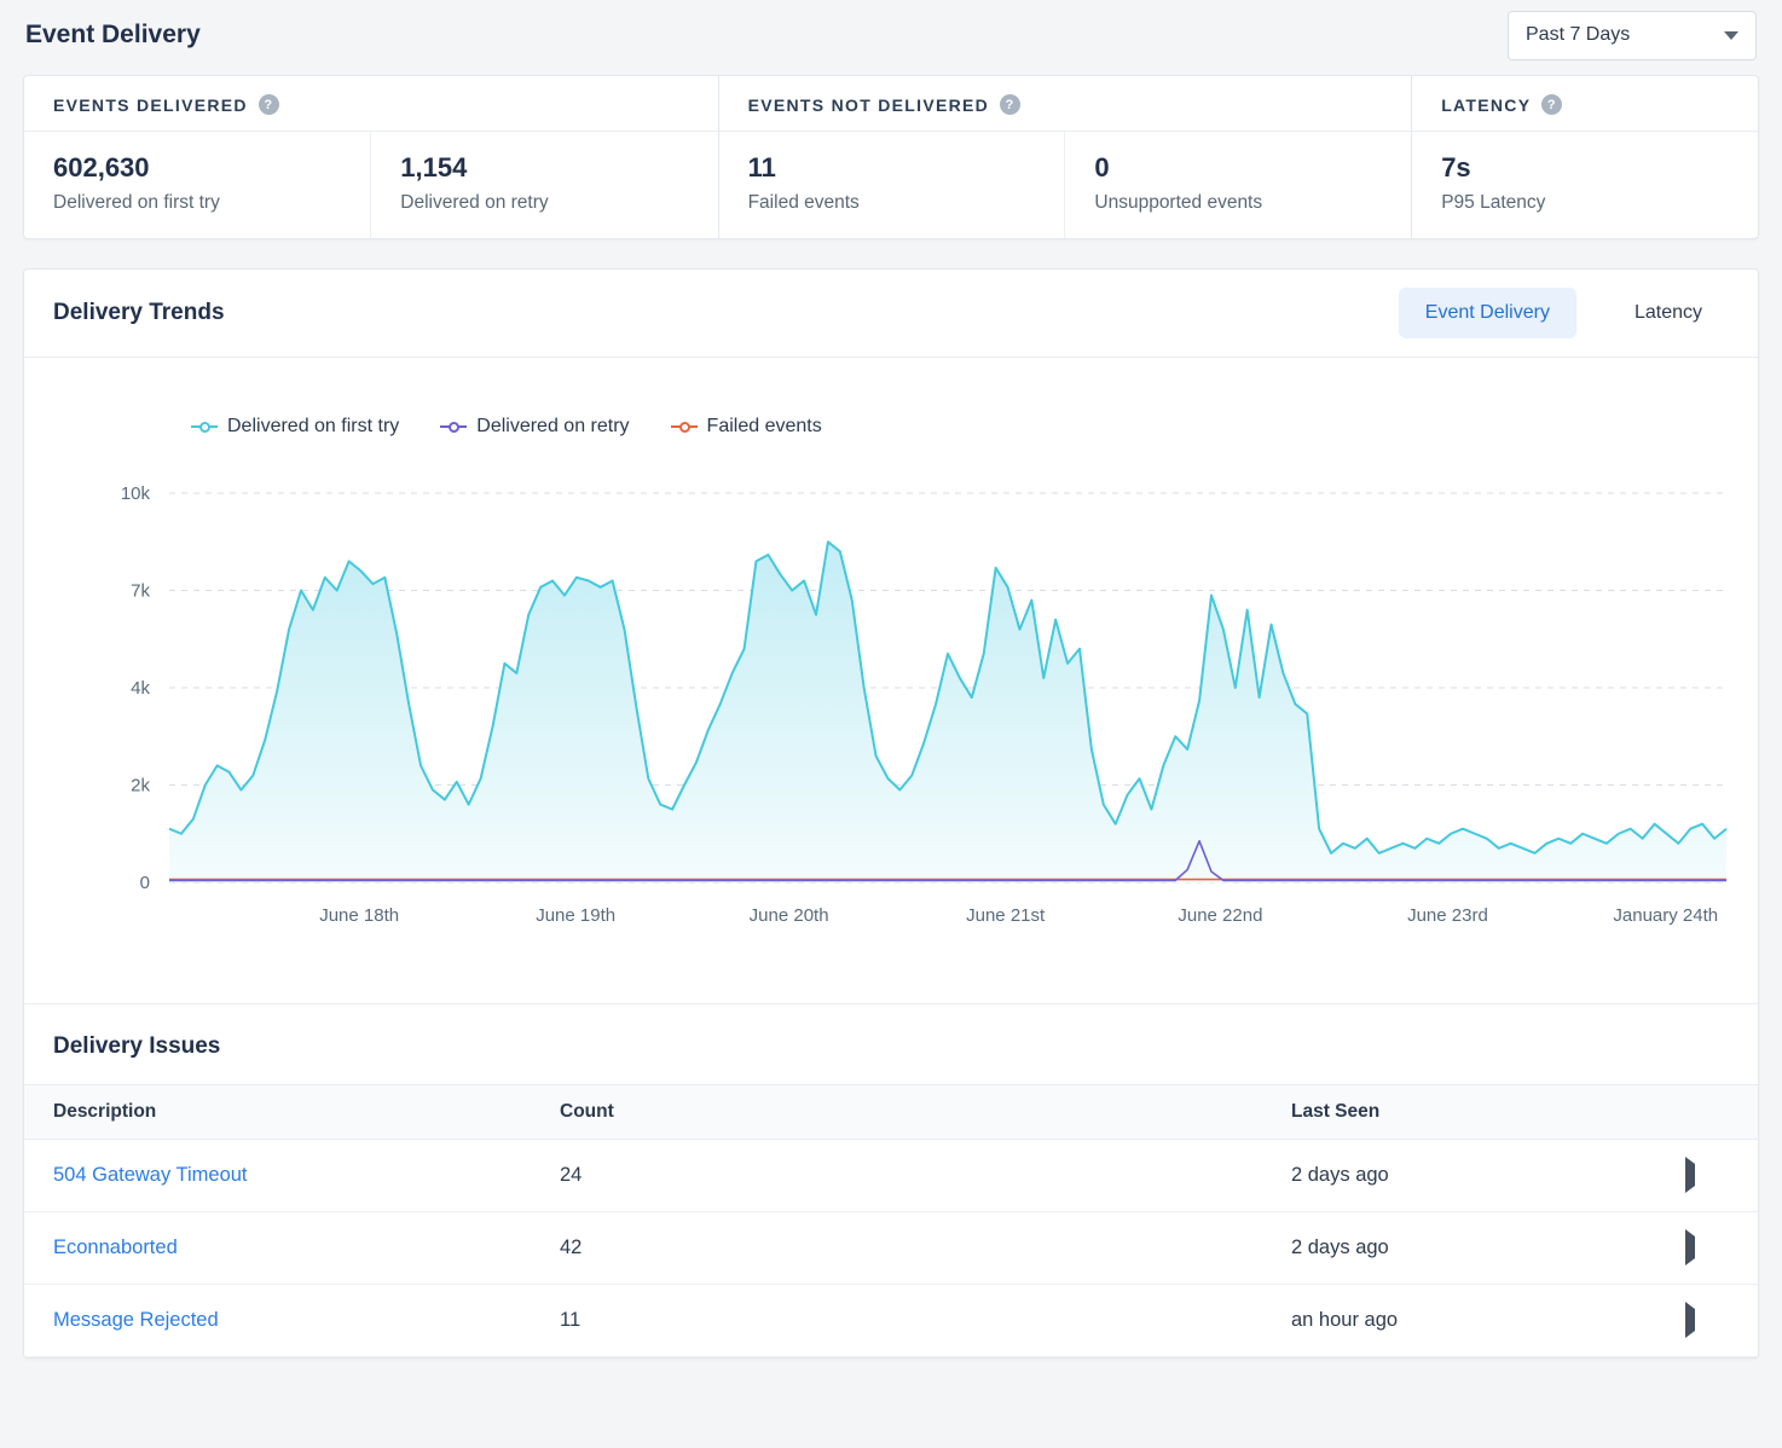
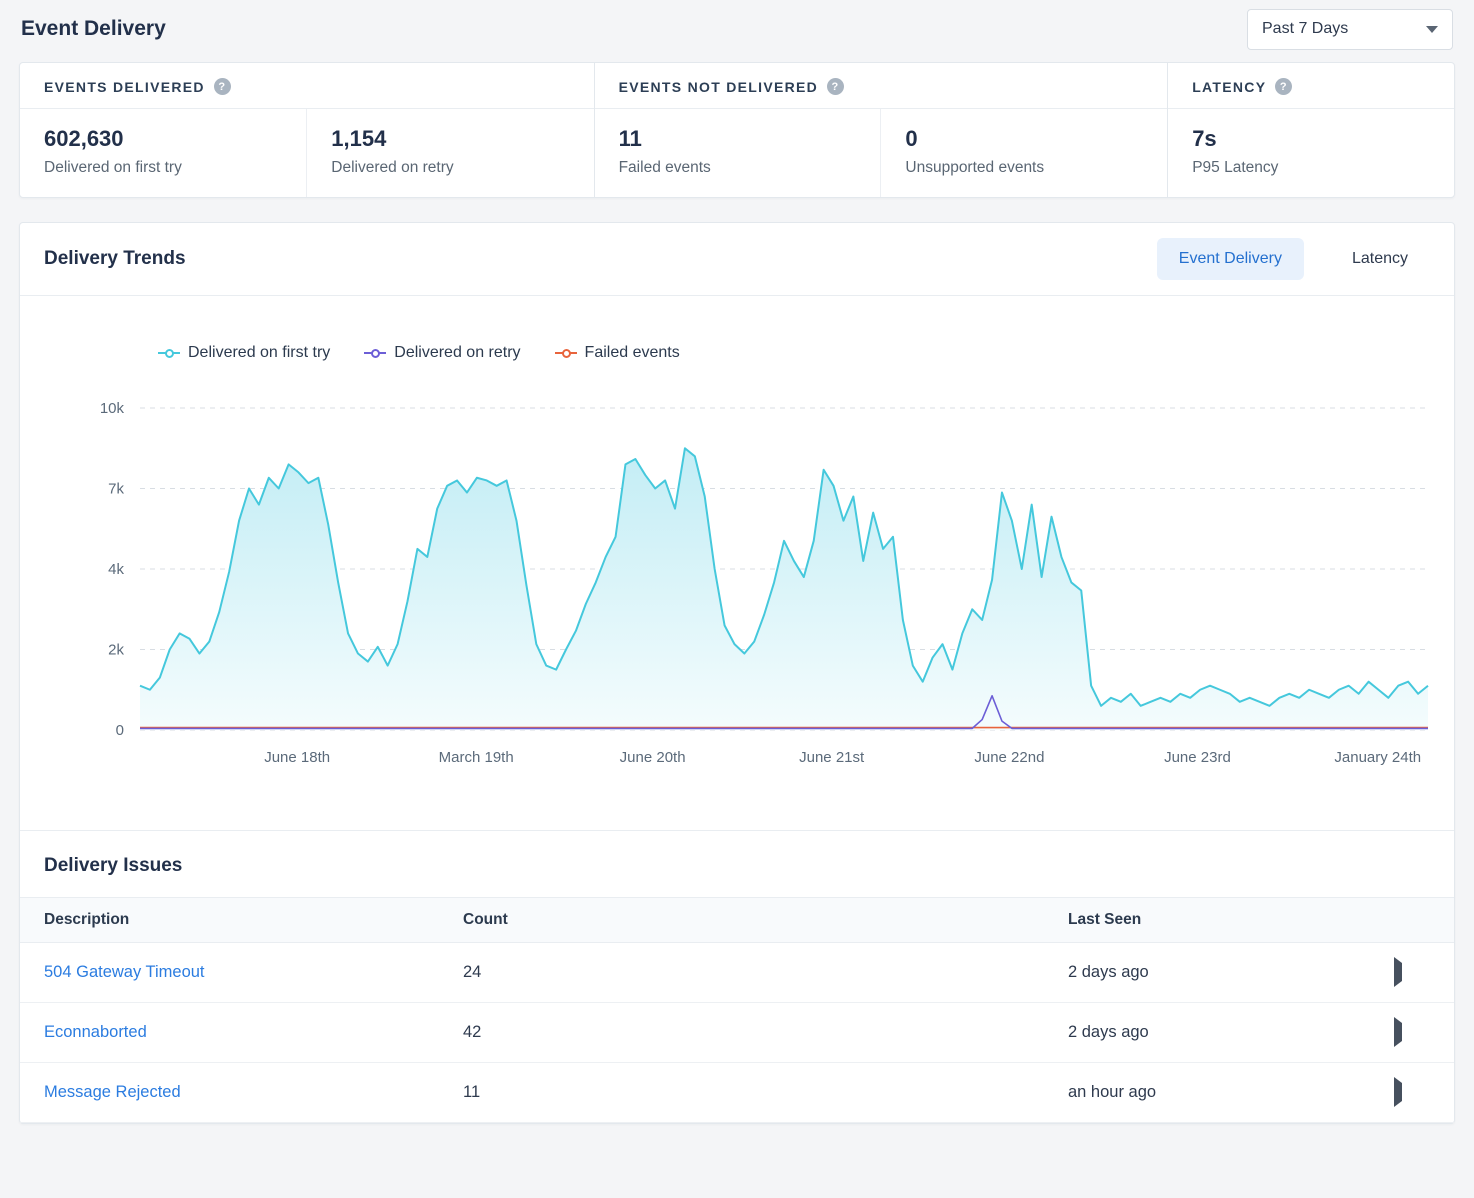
  Event Delivery
  Past 7 Days
  EVENTS DELIVERED
  ?
  602,630
  Delivered on first try
  1,154
  Delivered on retry
  EVENTS NOT DELIVERED
  ?
  11
  Failed events
  0
  Unsupported events
  LATENCY
  ?
  7s
  P95 Latency
  Delivery Trends
  Event Delivery
  Latency
  Delivered on first try
  Delivered on retry
  Failed events
  0
  2k
  4k
  7k
  10k
  June 18th
- June 19th
+ March 19th
  June 20th
  June 21st
  June 22nd
  June 23rd
  January 24th
  Delivery Issues
  Description
  Count
  Last Seen
  504 Gateway Timeout
  24
  2 days ago
  Econnaborted
  42
  2 days ago
  Message Rejected
  11
  an hour ago
